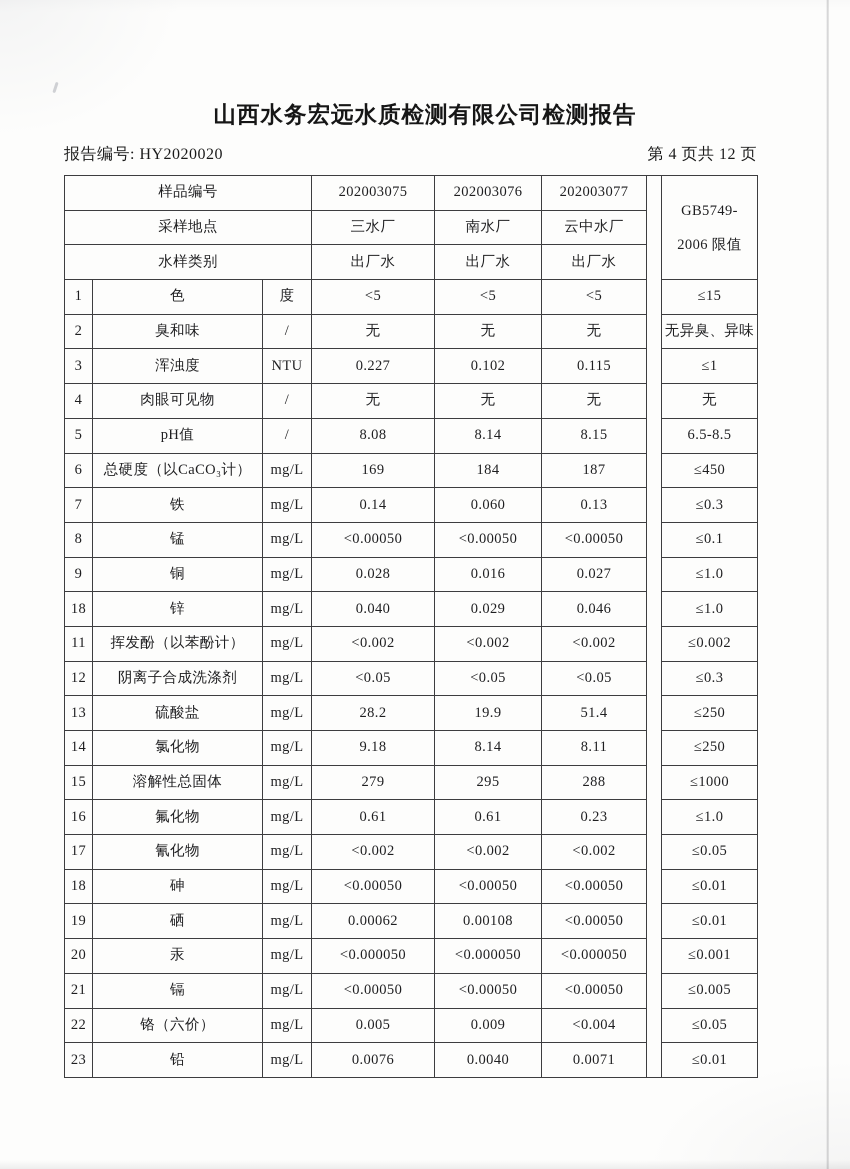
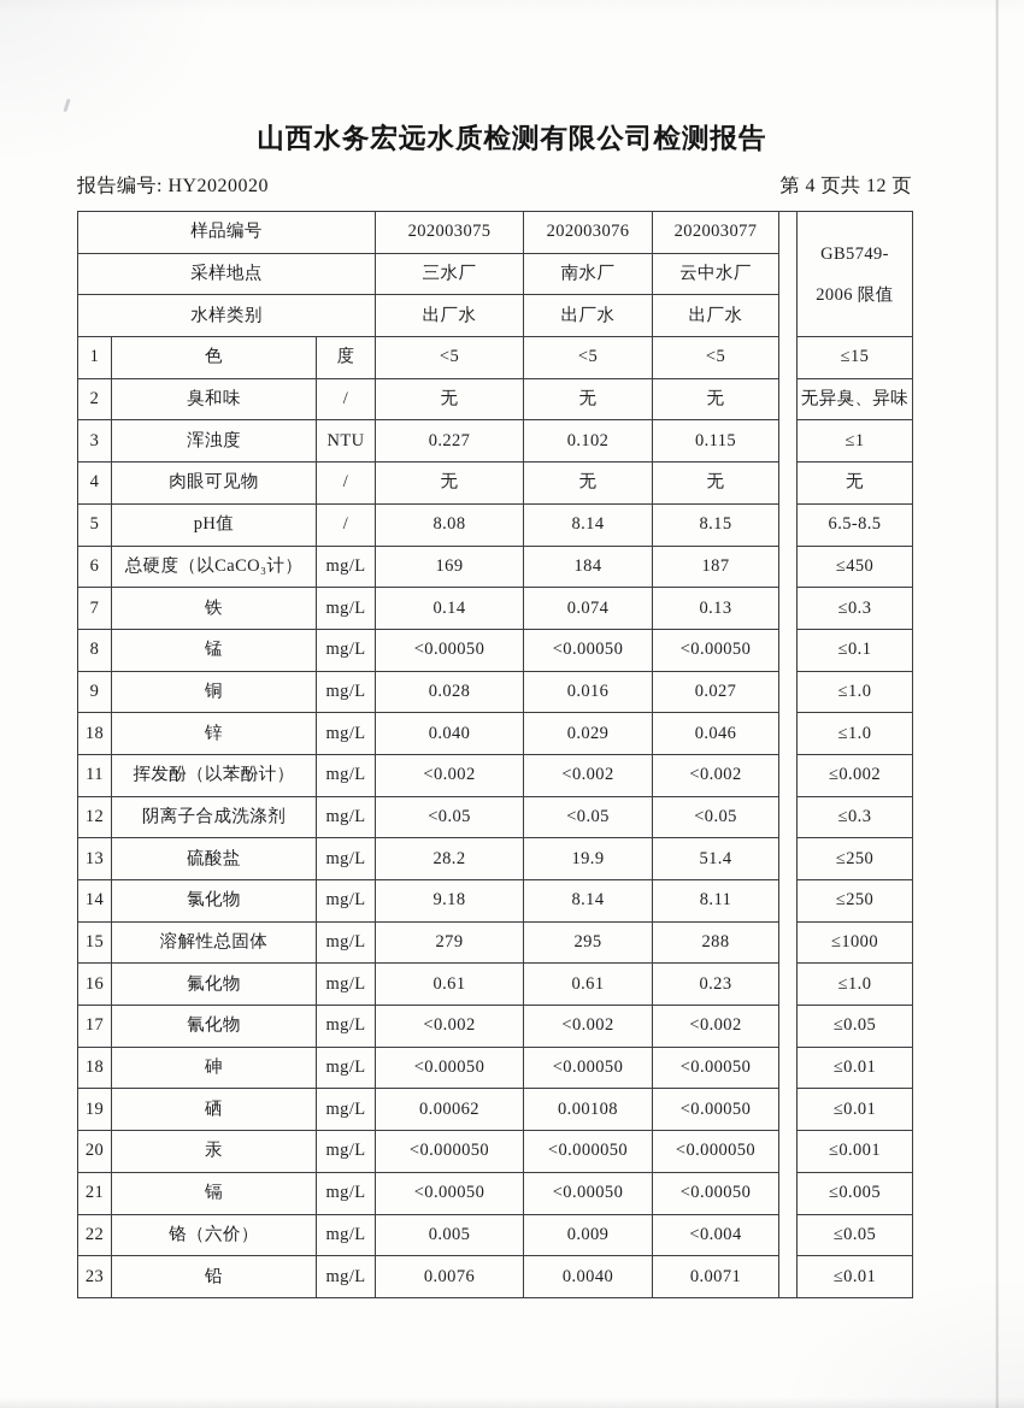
  山西水务宏远水质检测有限公司检测报告
  报告编号: HY2020020
  第 4 页共 12 页
  样品编号	202003075	202003076	202003077		GB5749- 2006 限值
  采样地点	三水厂	南水厂	云中水厂
  水样类别	出厂水	出厂水	出厂水
  1	色	度	<5	<5	<5	≤15
  2	臭和味	/	无	无	无	无异臭、异味
  3	浑浊度	NTU	0.227	0.102	0.115	≤1
  4	肉眼可见物	/	无	无	无	无
  5	pH值	/	8.08	8.14	8.15	6.5-8.5
  6	总硬度（以CaCO₃计）	mg/L	169	184	187	≤450
- 7	铁	mg/L	0.14	0.060	0.13	≤0.3
+ 7	铁	mg/L	0.14	0.074	0.13	≤0.3
  8	锰	mg/L	<0.00050	<0.00050	<0.00050	≤0.1
  9	铜	mg/L	0.028	0.016	0.027	≤1.0
  18	锌	mg/L	0.040	0.029	0.046	≤1.0
  11	挥发酚（以苯酚计）	mg/L	<0.002	<0.002	<0.002	≤0.002
  12	阴离子合成洗涤剂	mg/L	<0.05	<0.05	<0.05	≤0.3
  13	硫酸盐	mg/L	28.2	19.9	51.4	≤250
  14	氯化物	mg/L	9.18	8.14	8.11	≤250
  15	溶解性总固体	mg/L	279	295	288	≤1000
  16	氟化物	mg/L	0.61	0.61	0.23	≤1.0
  17	氰化物	mg/L	<0.002	<0.002	<0.002	≤0.05
  18	砷	mg/L	<0.00050	<0.00050	<0.00050	≤0.01
  19	硒	mg/L	0.00062	0.00108	<0.00050	≤0.01
  20	汞	mg/L	<0.000050	<0.000050	<0.000050	≤0.001
  21	镉	mg/L	<0.00050	<0.00050	<0.00050	≤0.005
  22	铬（六价）	mg/L	0.005	0.009	<0.004	≤0.05
  23	铅	mg/L	0.0076	0.0040	0.0071	≤0.01
